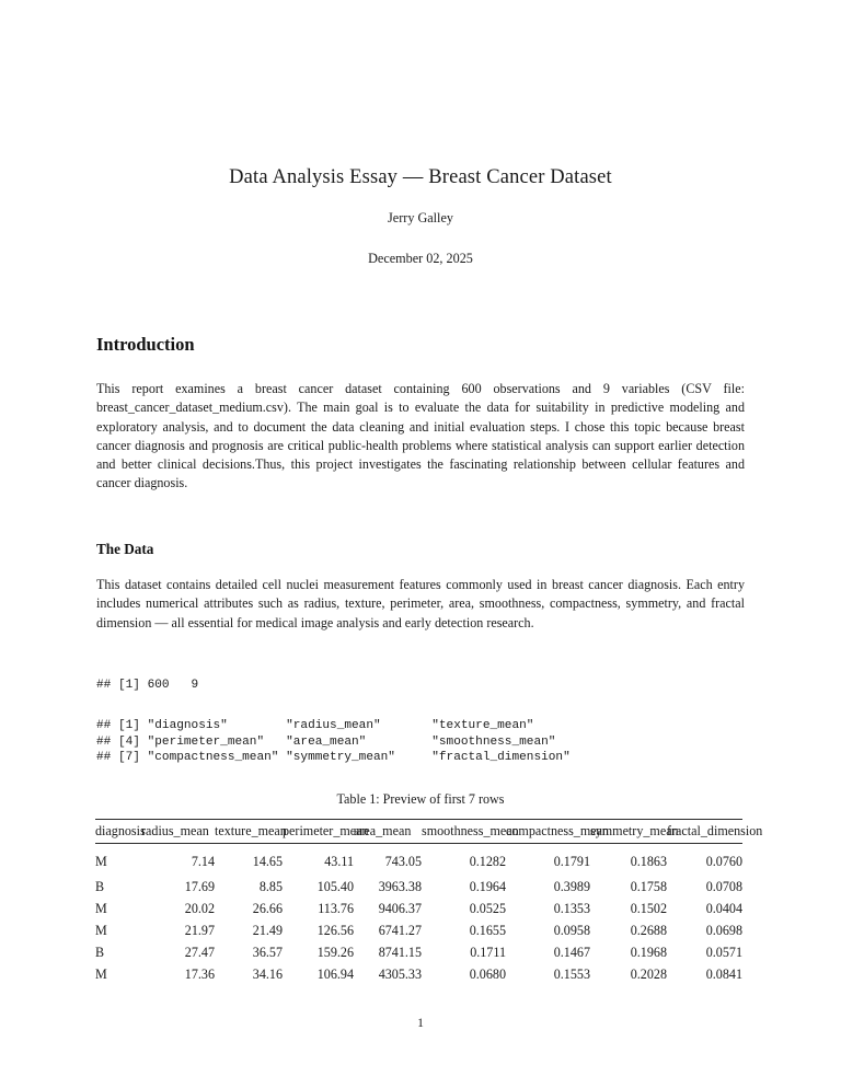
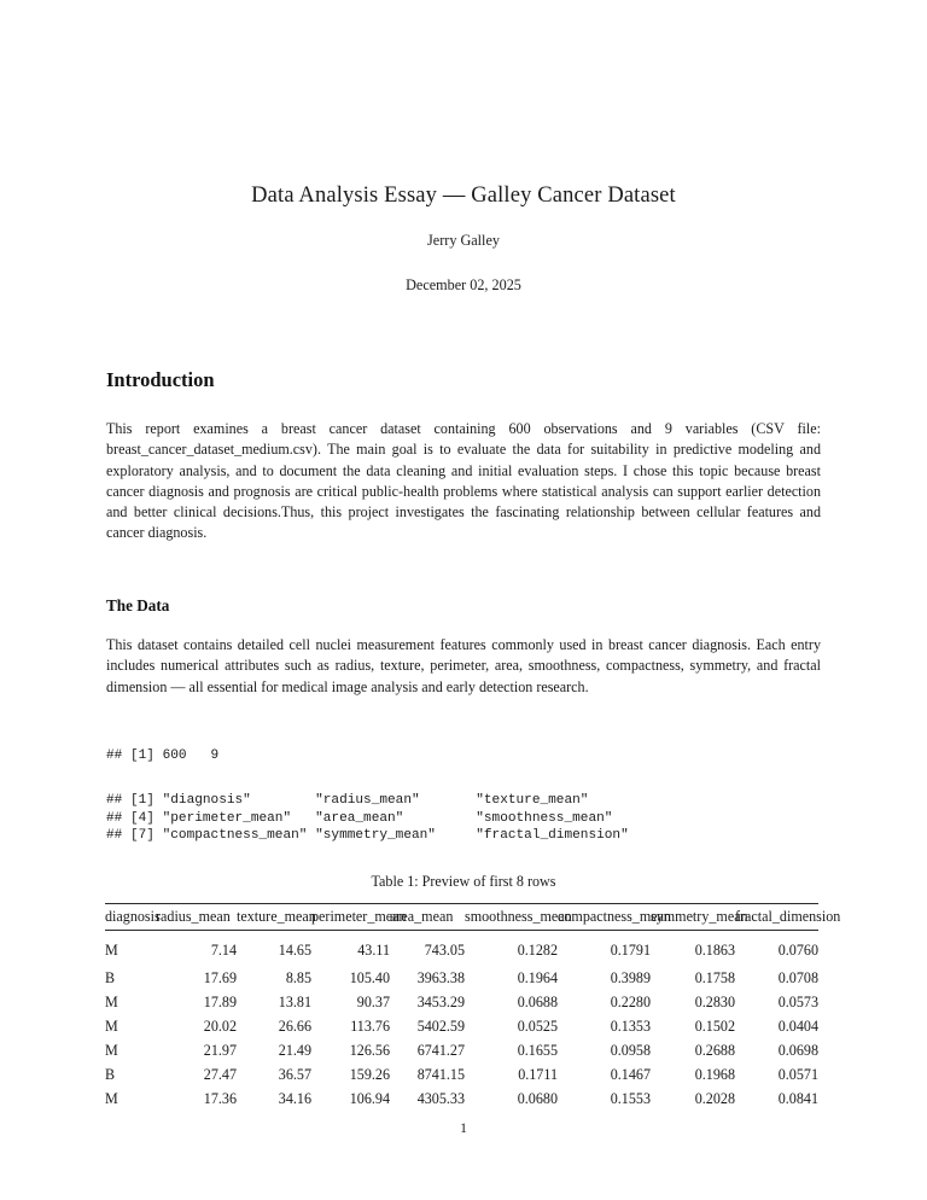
- Data Analysis Essay — Breast Cancer Dataset
+ Data Analysis Essay — Galley Cancer Dataset
  Jerry Galley
  December 02, 2025
  Introduction
  This report examines a breast cancer dataset containing 600 observations and 9 variables (CSV file: breast_cancer_dataset_medium.csv). The main goal is to evaluate the data for suitability in predictive modeling and exploratory analysis, and to document the data cleaning and initial evaluation steps. I chose this topic because breast cancer diagnosis and prognosis are critical public-health problems where statistical analysis can support earlier detection and better clinical decisions.Thus, this project investigates the fascinating relationship between cellular features and cancer diagnosis.
  The Data
  This dataset contains detailed cell nuclei measurement features commonly used in breast cancer diagnosis. Each entry includes numerical attributes such as radius, texture, perimeter, area, smoothness, compactness, symmetry, and fractal dimension — all essential for medical image analysis and early detection research.
  ## [1] 600 9
  ## [1] "diagnosis" "radius_mean" "texture_mean"
  ## [4] "perimeter_mean" "area_mean" "smoothness_mean"
  ## [7] "compactness_mean" "symmetry_mean" "fractal_dimension"
- Table 1: Preview of first 7 rows
+ Table 1: Preview of first 8 rows
  diagnosis	radius_mean	texture_mean	perimeter_mean	area_mean	smoothness_mean	compactness_mean	symmetry_mean	fractal_dimension
  M	7.14	14.65	43.11	743.05	0.1282	0.1791	0.1863	0.0760
  B	17.69	8.85	105.40	3963.38	0.1964	0.3989	0.1758	0.0708
+ M	17.89	13.81	90.37	3453.29	0.0688	0.2280	0.2830	0.0573
- M	20.02	26.66	113.76	9406.37	0.0525	0.1353	0.1502	0.0404
+ M	20.02	26.66	113.76	5402.59	0.0525	0.1353	0.1502	0.0404
  M	21.97	21.49	126.56	6741.27	0.1655	0.0958	0.2688	0.0698
  B	27.47	36.57	159.26	8741.15	0.1711	0.1467	0.1968	0.0571
  M	17.36	34.16	106.94	4305.33	0.0680	0.1553	0.2028	0.0841
  1
